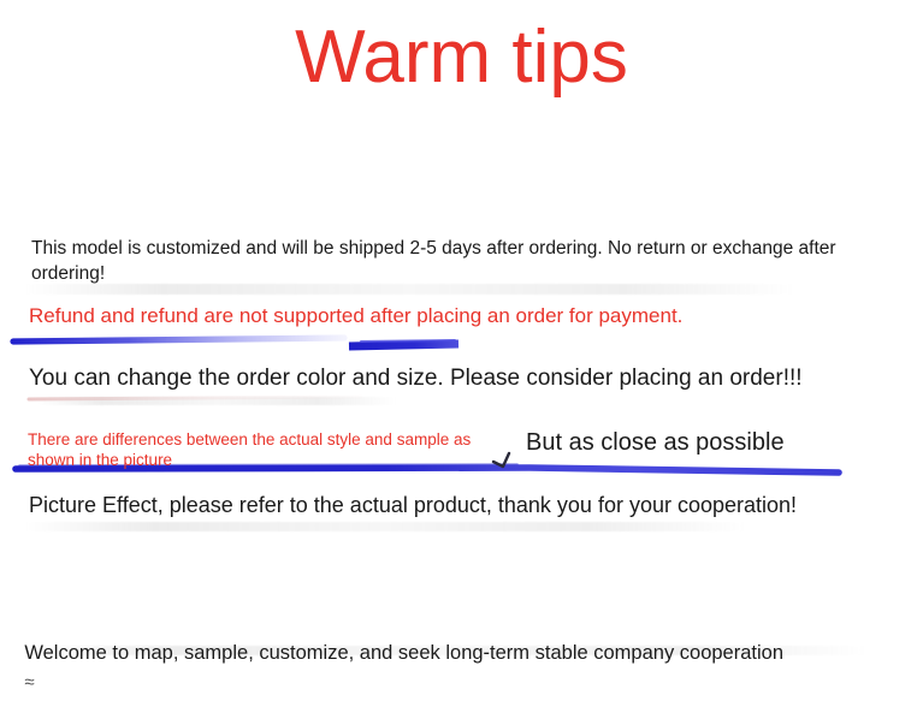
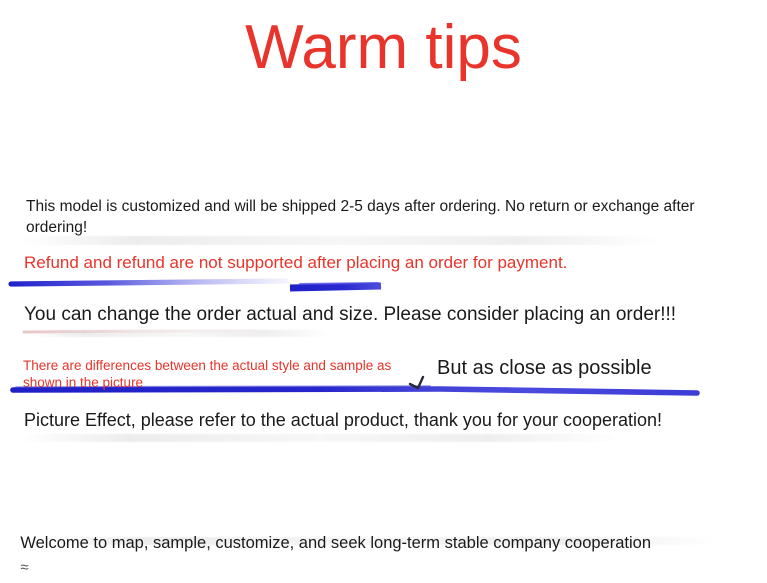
  Warm tips
  This model is customized and will be shipped 2-5 days after ordering. No return or exchange after ordering!
  Refund and refund are not supported after placing an order for payment.
- You can change the order color and size. Please consider placing an order!!!
+ You can change the order actual and size. Please consider placing an order!!!
  There are differences between the actual style and sample as shown in the picture
  But as close as possible
  Picture Effect, please refer to the actual product, thank you for your cooperation!
  Welcome to map, sample, customize, and seek long-term stable company cooperation ≈
